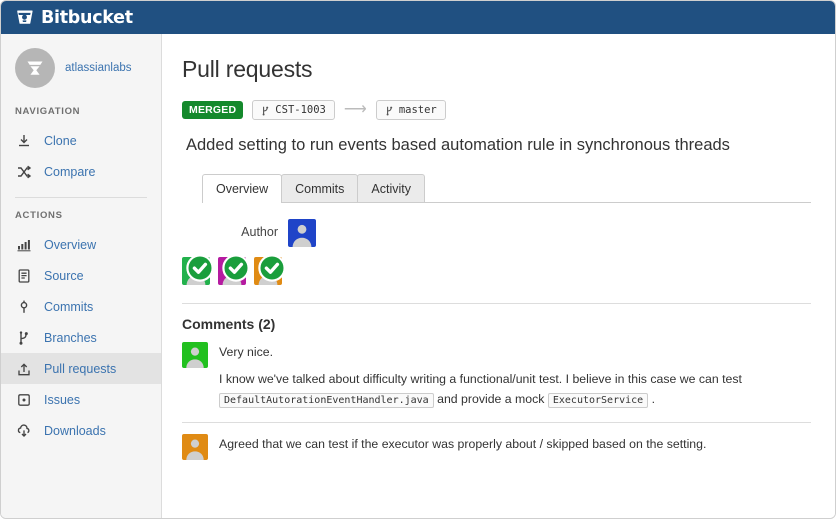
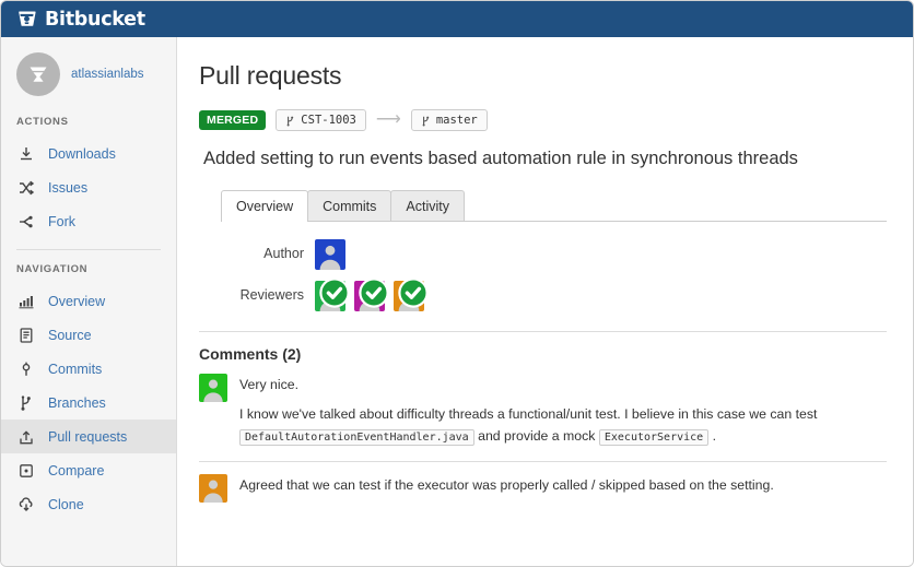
  Bitbucket
  atlassianlabs
- NAVIGATION
+ ACTIONS
- Clone
+ Downloads
- Compare
+ Issues
+ Fork
- ACTIONS
+ NAVIGATION
  Overview
  Source
  Commits
  Branches
  Pull requests
- Issues
+ Compare
- Downloads
+ Clone
  Pull requests
  MERGED
  CST-1003
  ⟶
  master
  Added setting to run events based automation rule in synchronous threads
  Overview
  Commits
  Activity
  Author
+ Reviewers
  Comments (2)
  Very nice.
- I know we've talked about difficulty writing a functional/unit test. I believe in this case we can test DefaultAutorationEventHandler.java and provide a mock ExecutorService .
+ I know we've talked about difficulty threads a functional/unit test. I believe in this case we can test DefaultAutorationEventHandler.java and provide a mock ExecutorService .
- Agreed that we can test if the executor was properly about / skipped based on the setting.
+ Agreed that we can test if the executor was properly called / skipped based on the setting.
